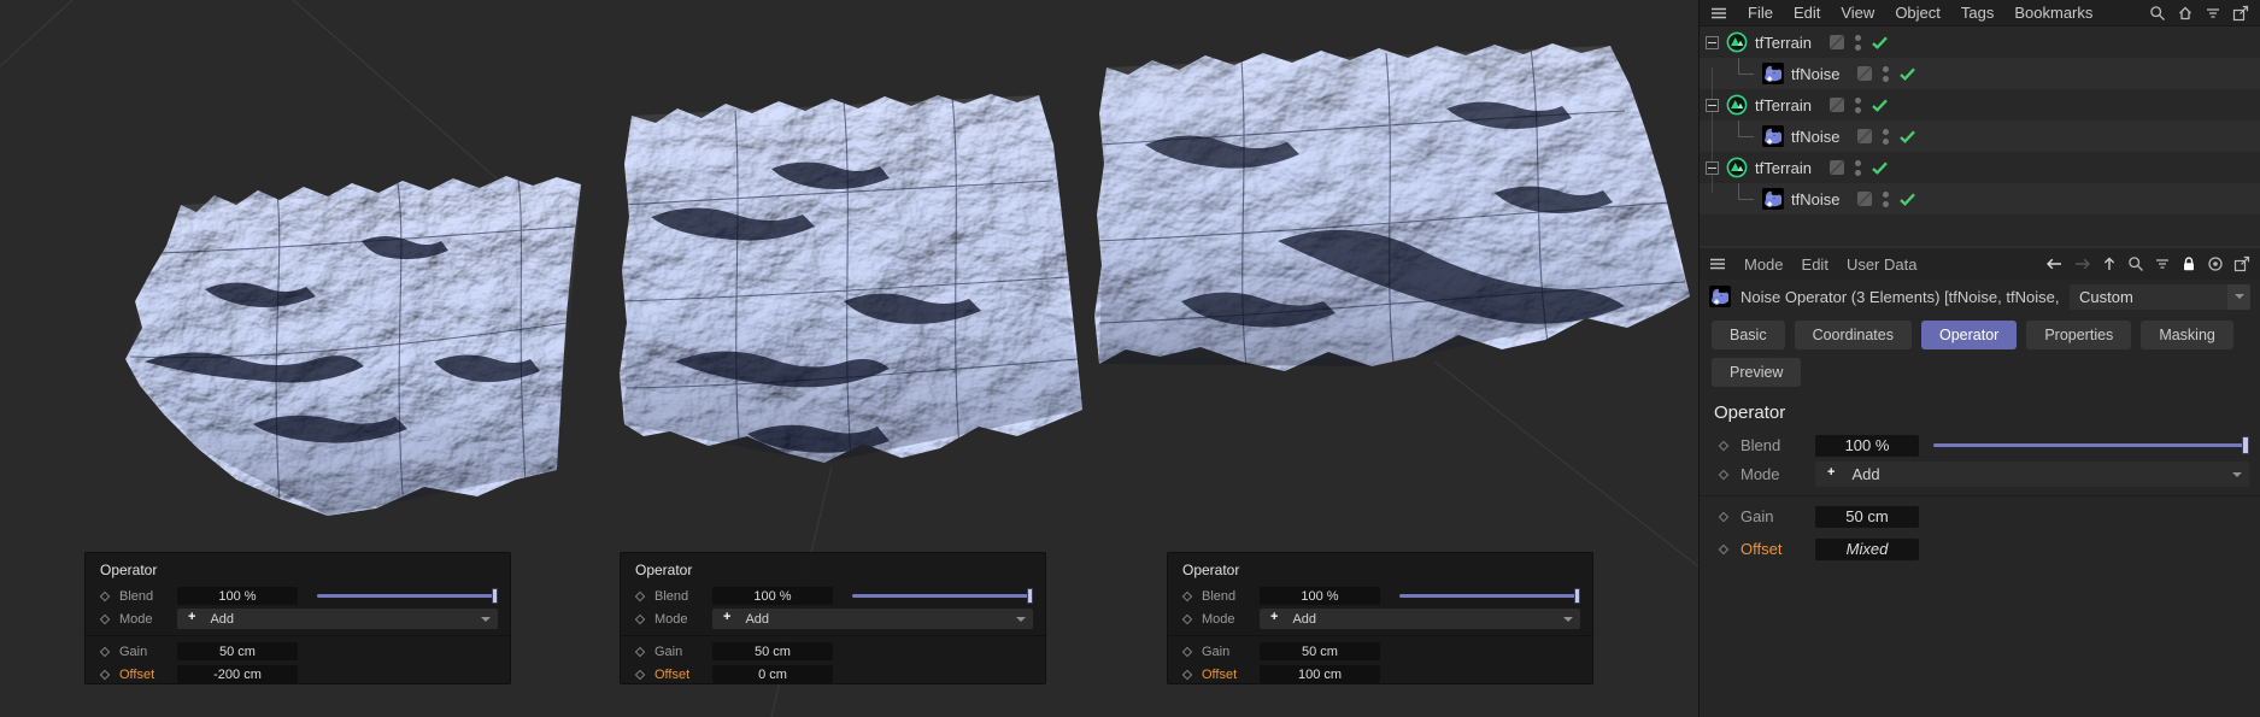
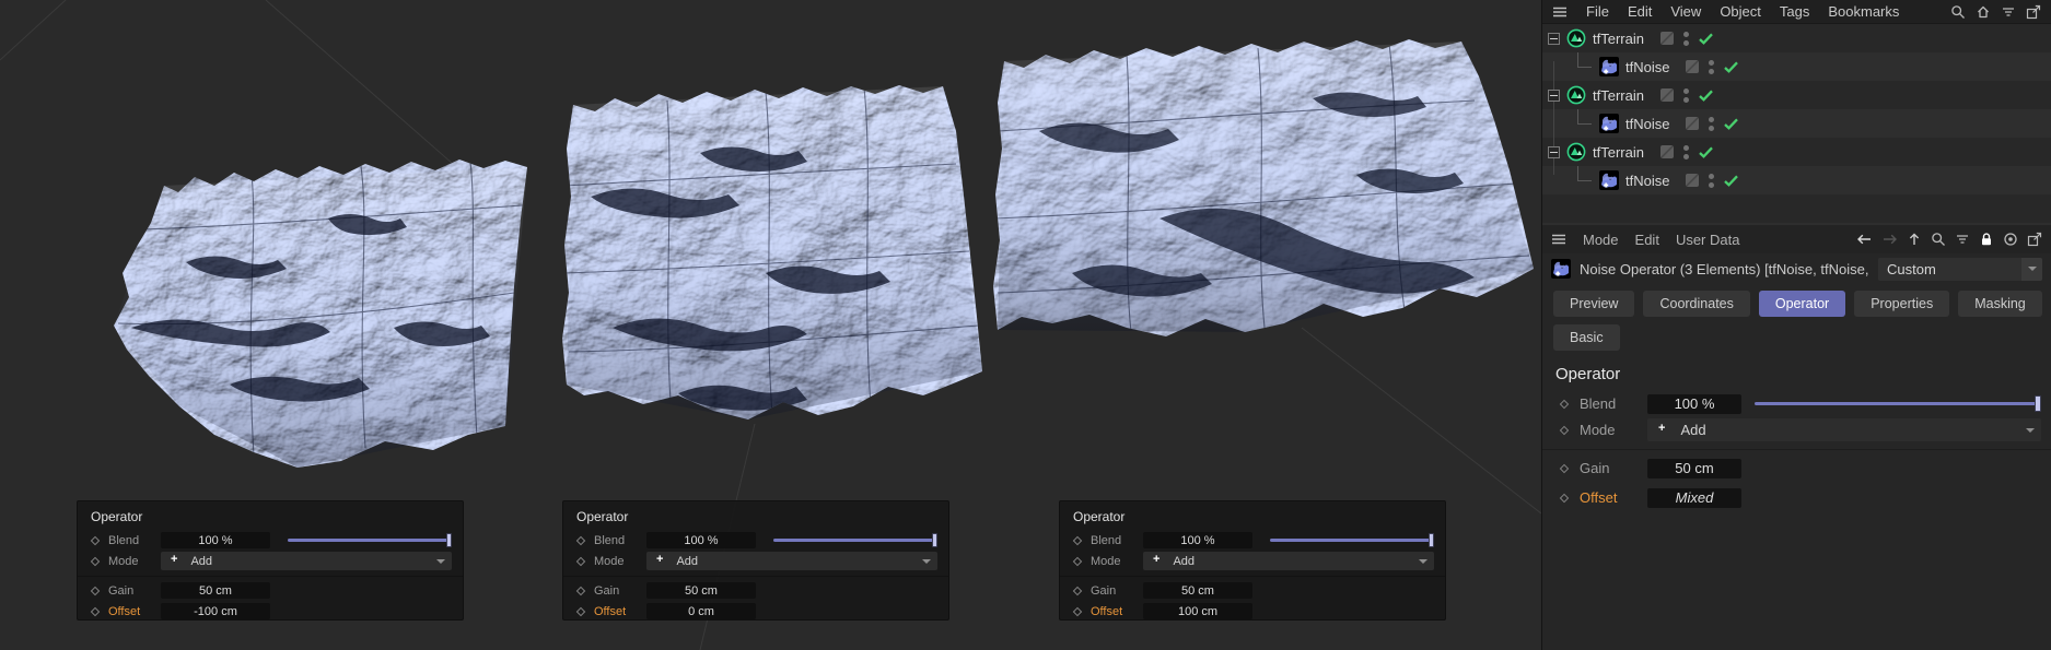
  Operator
  Blend
  100 %
  Mode
  +
  Add
  Gain
  50 cm
  Offset
- -200 cm
+ -100 cm
  Operator
  Blend
  100 %
  Mode
  +
  Add
  Gain
  50 cm
  Offset
  0 cm
  Operator
  Blend
  100 %
  Mode
  +
  Add
  Gain
  50 cm
  Offset
  100 cm
  File
  Edit
  View
  Object
  Tags
  Bookmarks
  tfTerrain
  tfNoise
  tfTerrain
  tfNoise
  tfTerrain
  tfNoise
  Mode
  Edit
  User Data
  Noise Operator (3 Elements) [tfNoise, tfNoise,
  Custom
- Basic
+ Preview
  Coordinates
  Operator
  Properties
  Masking
- Preview
+ Basic
  Operator
  Blend
  100 %
  Mode
  +
  Add
  Gain
  50 cm
  Offset
  Mixed
